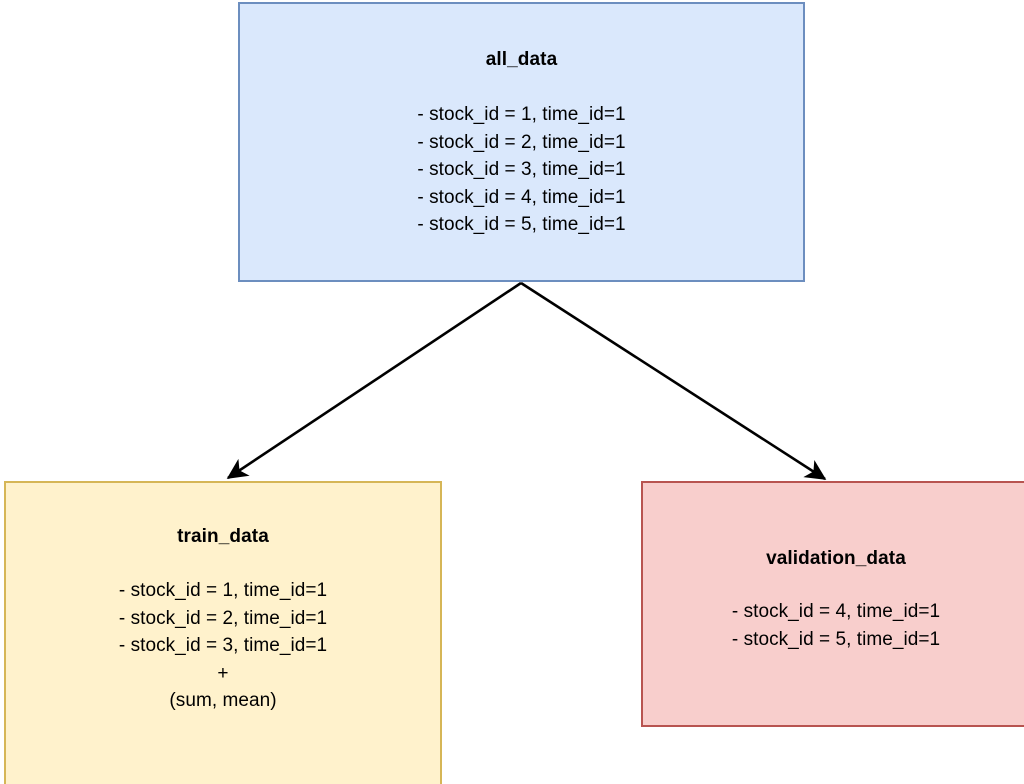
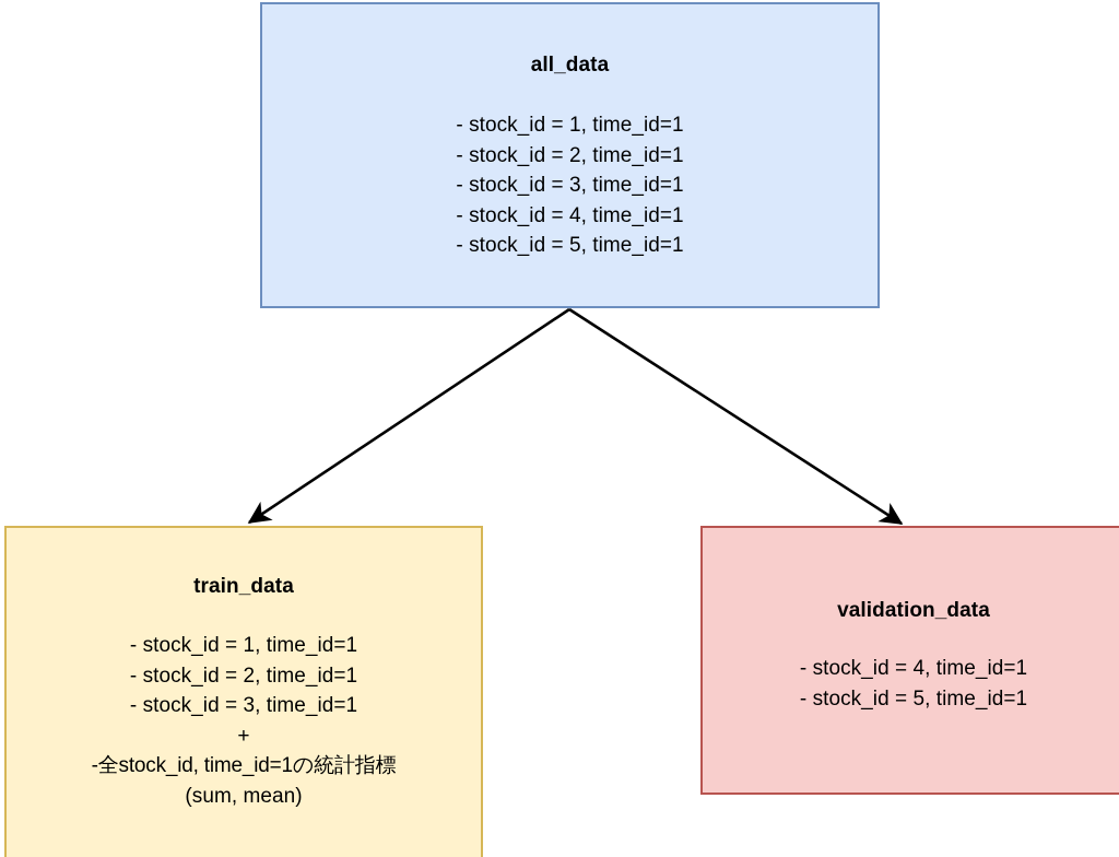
  all_data
  - stock_id = 1, time_id=1
  - stock_id = 2, time_id=1
  - stock_id = 3, time_id=1
  - stock_id = 4, time_id=1
  - stock_id = 5, time_id=1
  train_data
  - stock_id = 1, time_id=1
  - stock_id = 2, time_id=1
  - stock_id = 3, time_id=1
  +
+ -全stock_id, time_id=1の統計指標
  (sum, mean)
  validation_data
  - stock_id = 4, time_id=1
  - stock_id = 5, time_id=1
